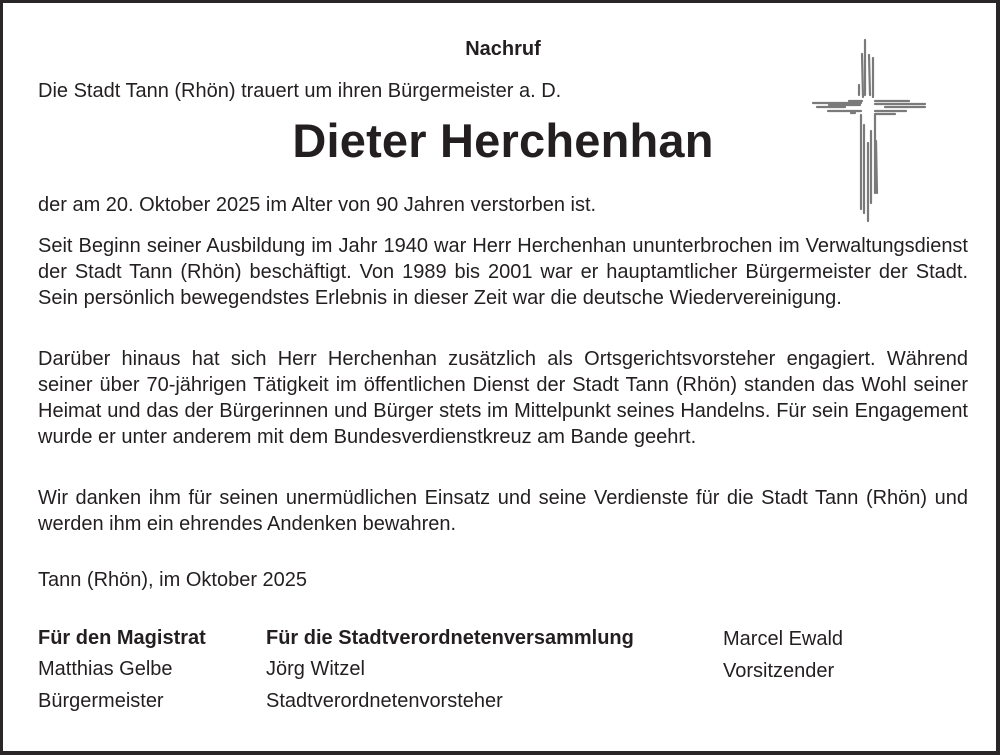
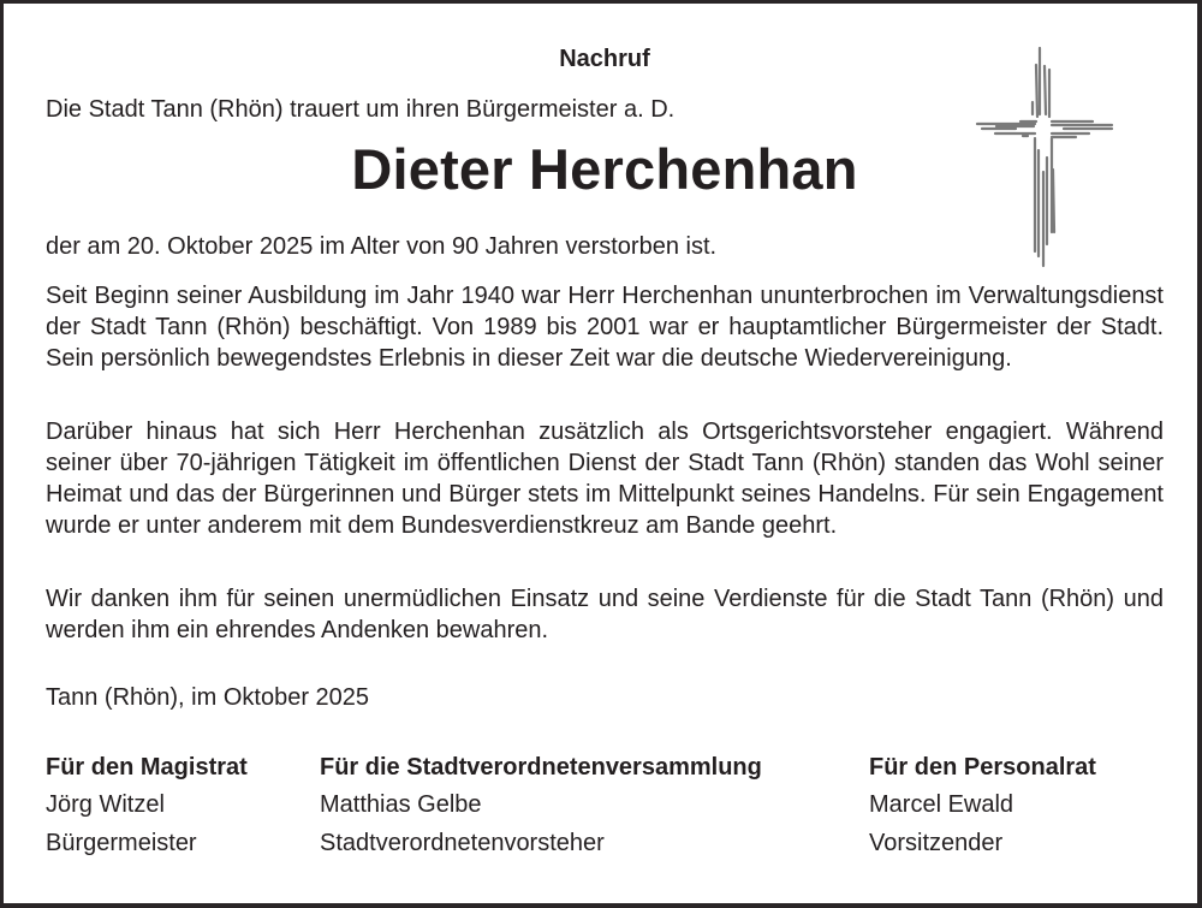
  Nachruf
  Die Stadt Tann (Rhön) trauert um ihren Bürgermeister a. D.
  Dieter Herchenhan
  der am 20. Oktober 2025 im Alter von 90 Jahren verstorben ist.
  Seit Beginn seiner Ausbildung im Jahr 1940 war Herr Herchenhan ununterbrochen im Verwaltungsdienst der Stadt Tann (Rhön) beschäftigt. Von 1989 bis 2001 war er hauptamtlicher Bürgermeister der Stadt. Sein persönlich bewegendstes Erlebnis in dieser Zeit war die deutsche Wiedervereinigung.
  Darüber hinaus hat sich Herr Herchenhan zusätzlich als Ortsgerichtsvorsteher engagiert. Während seiner über 70-jährigen Tätigkeit im öffentlichen Dienst der Stadt Tann (Rhön) standen das Wohl seiner Heimat und das der Bürgerinnen und Bürger stets im Mittelpunkt seines Handelns. Für sein Engagement wurde er unter anderem mit dem Bundesverdienstkreuz am Bande geehrt.
  Wir danken ihm für seinen unermüdlichen Einsatz und seine Verdienste für die Stadt Tann (Rhön) und werden ihm ein ehrendes Andenken bewahren.
  Tann (Rhön), im Oktober 2025
  Für den Magistrat
- Matthias Gelbe
+ Jörg Witzel
  Bürgermeister
  Für die Stadtverordnetenversammlung
- Jörg Witzel
+ Matthias Gelbe
  Stadtverordnetenvorsteher
+ Für den Personalrat
  Marcel Ewald
  Vorsitzender
